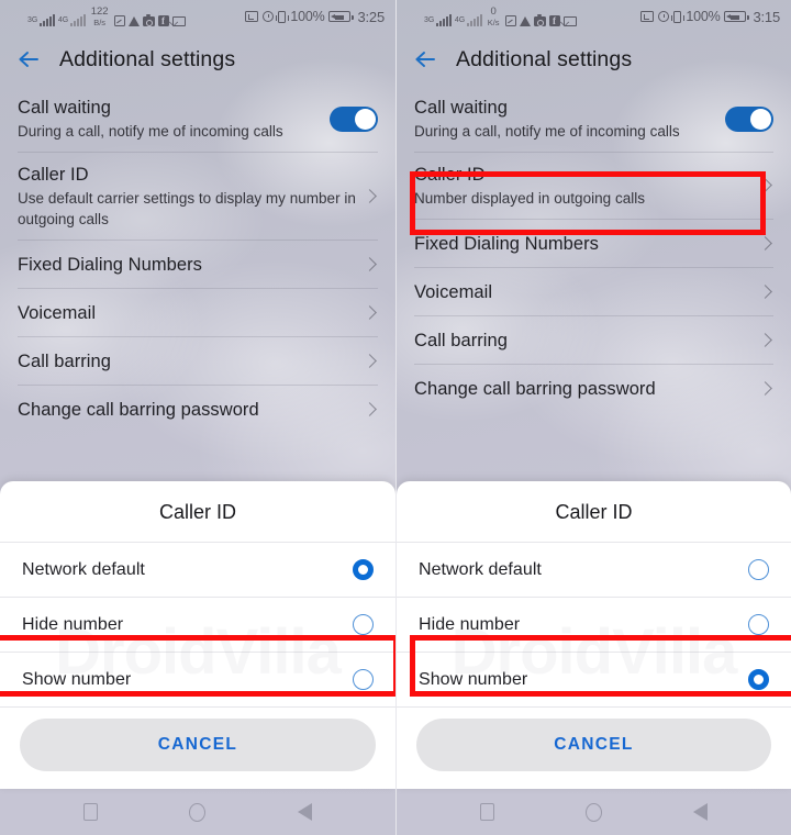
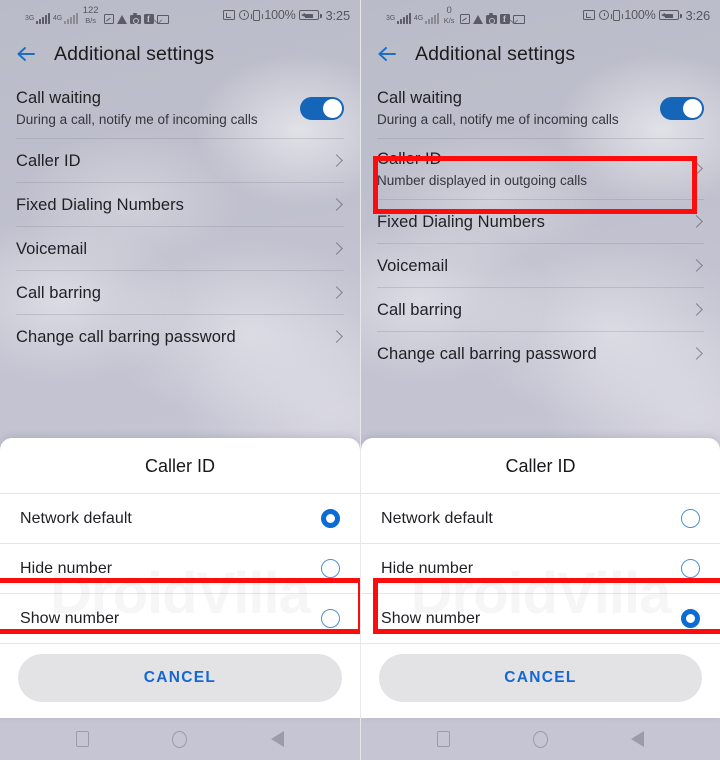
  122
  B/s
  f
  100%
  3:25
  Additional settings
  Call waiting
  During a call, notify me of incoming calls
  Caller ID
- Use default carrier settings to display my number in outgoing calls
  Fixed Dialing Numbers
  Voicemail
  Call barring
  Change call barring password
  DroidVilla
  Caller ID
  Network default
  Hide number
  Show number
  CANCEL
  0
  K/s
  f
  100%
- 3:15
+ 3:26
  Additional settings
  Call waiting
  During a call, notify me of incoming calls
  Caller ID
  Number displayed in outgoing calls
  Fixed Dialing Numbers
  Voicemail
  Call barring
  Change call barring password
  DroidVilla
  Caller ID
  Network default
  Hide number
  Show number
  CANCEL
